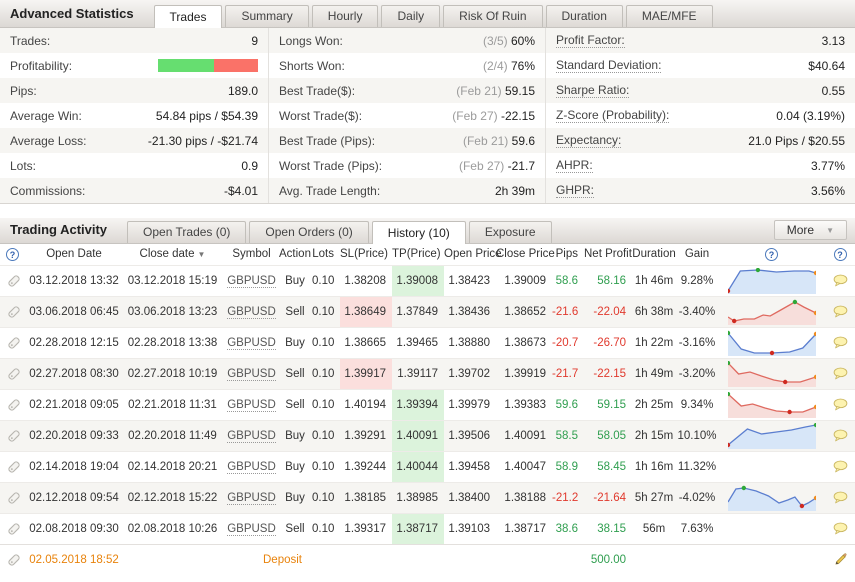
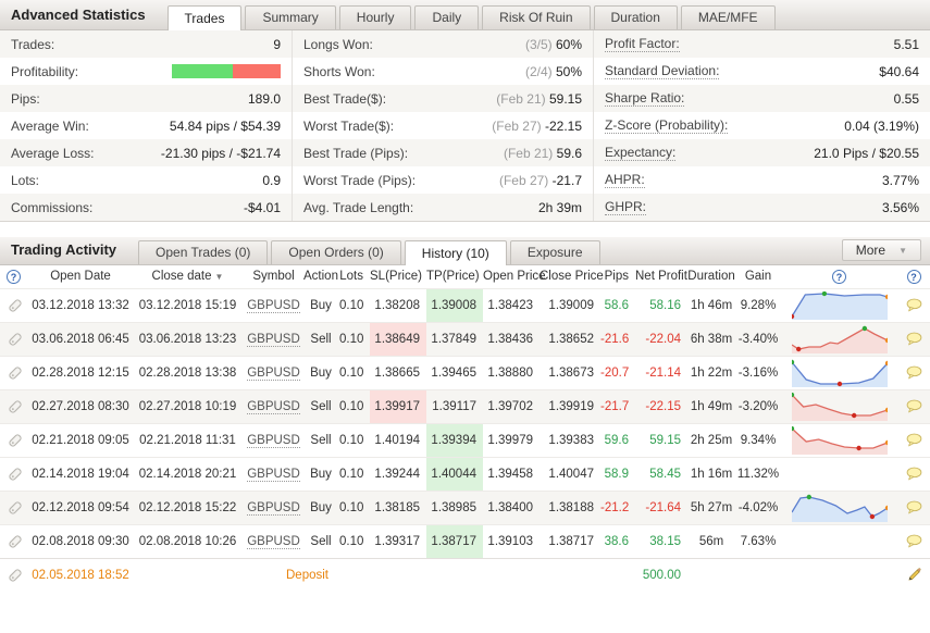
  Advanced Statistics
  Trades
  Summary
  Hourly
  Daily
  Risk Of Ruin
  Duration
  MAE/MFE
  Trades:
  9
  Profitability:
  Pips:
  189.0
  Average Win:
  54.84 pips / $54.39
  Average Loss:
  -21.30 pips / -$21.74
  Lots:
  0.9
  Commissions:
  -$4.01
  Longs Won:
  (3/5) 60%
  Shorts Won:
- (2/4) 76%
+ (2/4) 50%
  Best Trade($):
  (Feb 21) 59.15
  Worst Trade($):
  (Feb 27) -22.15
  Best Trade (Pips):
  (Feb 21) 59.6
  Worst Trade (Pips):
  (Feb 27) -21.7
  Avg. Trade Length:
  2h 39m
  Profit Factor:
- 3.13
+ 5.51
  Standard Deviation:
  $40.64
  Sharpe Ratio:
  0.55
  Z-Score (Probability):
  0.04 (3.19%)
  Expectancy:
  21.0 Pips / $20.55
  AHPR:
  3.77%
  GHPR:
  3.56%
  Trading Activity
  Open Trades (0)
  Open Orders (0)
  History (10)
  Exposure
  More
  ▼
  ?	Open Date	Close date ▼	Symbol	Action	Lots	SL(Price)	TP(Price)	Open Pric	Close Price	Pips	Net Profit	Duration	Gain	?	?
  	03.12.2018 13:32	03.12.2018 15:19	GBPUSD	Buy	0.10	1.38208	1.39008	1.38423	1.39009	58.6	58.16	1h 46m	9.28%
  	03.06.2018 06:45	03.06.2018 13:23	GBPUSD	Sell	0.10	1.38649	1.37849	1.38436	1.38652	-21.6	-22.04	6h 38m	-3.40%
- 	02.28.2018 12:15	02.28.2018 13:38	GBPUSD	Buy	0.10	1.38665	1.39465	1.38880	1.38673	-20.7	-26.70	1h 22m	-3.16%
+ 	02.28.2018 12:15	02.28.2018 13:38	GBPUSD	Buy	0.10	1.38665	1.39465	1.38880	1.38673	-20.7	-21.14	1h 22m	-3.16%
  	02.27.2018 08:30	02.27.2018 10:19	GBPUSD	Sell	0.10	1.39917	1.39117	1.39702	1.39919	-21.7	-22.15	1h 49m	-3.20%
  	02.21.2018 09:05	02.21.2018 11:31	GBPUSD	Sell	0.10	1.40194	1.39394	1.39979	1.39383	59.6	59.15	2h 25m	9.34%
- 	02.20.2018 09:33	02.20.2018 11:49	GBPUSD	Buy	0.10	1.39291	1.40091	1.39506	1.40091	58.5	58.05	2h 15m	10.10%
  	02.14.2018 19:04	02.14.2018 20:21	GBPUSD	Buy	0.10	1.39244	1.40044	1.39458	1.40047	58.9	58.45	1h 16m	11.32%
  	02.12.2018 09:54	02.12.2018 15:22	GBPUSD	Buy	0.10	1.38185	1.38985	1.38400	1.38188	-21.2	-21.64	5h 27m	-4.02%
  	02.08.2018 09:30	02.08.2018 10:26	GBPUSD	Sell	0.10	1.39317	1.38717	1.39103	1.38717	38.6	38.15	56m	7.63%
  	02.05.2018 18:52		Deposit						500.00
